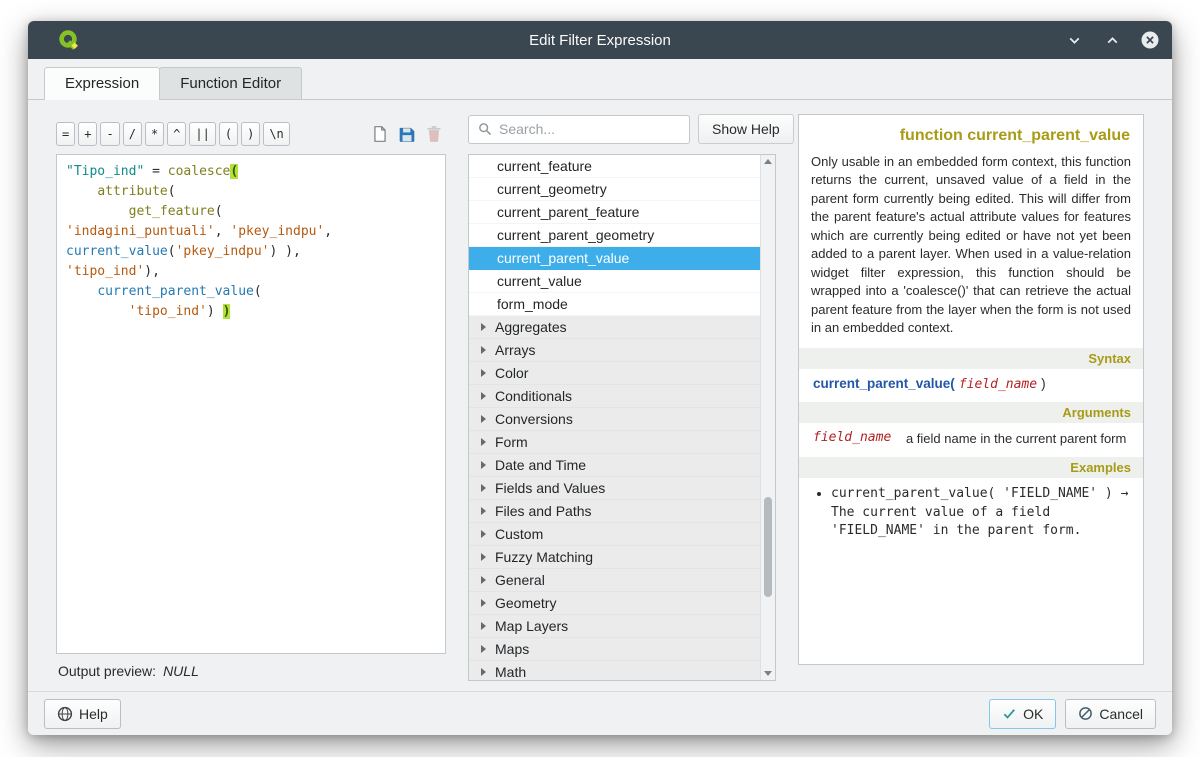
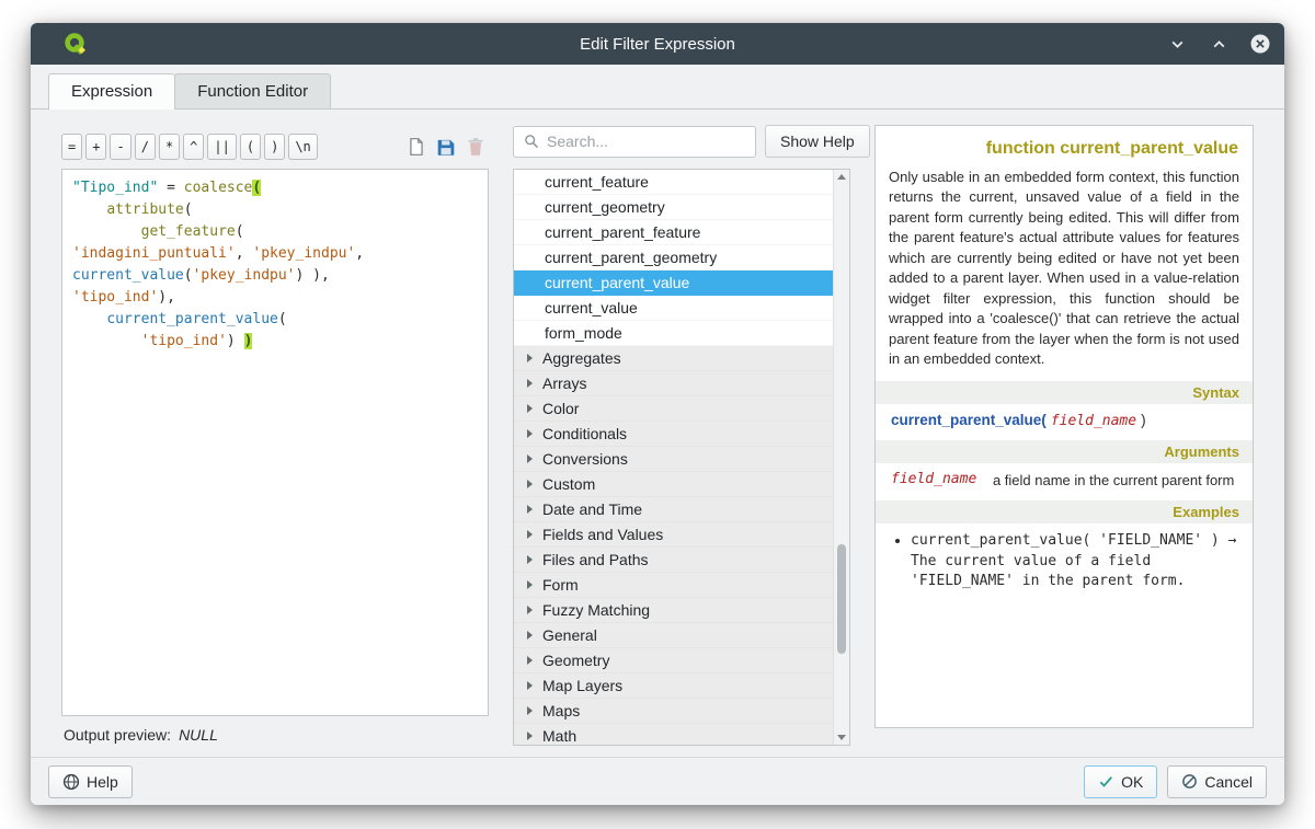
  Edit Filter Expression
  Expression
  Function Editor
  =
  +
  -
  /
  *
  ^
  ||
  (
  )
  \n
  "Tipo_ind" = coalesce(
  attribute(
  get_feature(
  'indagini_puntuali', 'pkey_indpu',
  current_value('pkey_indpu') ),
  'tipo_ind'),
  current_parent_value(
  'tipo_ind') )
  Output preview:
  NULL
  Search...
  Show Help
  current_feature
  current_geometry
  current_parent_feature
  current_parent_geometry
  current_parent_value
  current_value
  form_mode
  Aggregates
  Arrays
  Color
  Conditionals
  Conversions
- Form
+ Custom
  Date and Time
  Fields and Values
  Files and Paths
- Custom
+ Form
  Fuzzy Matching
  General
  Geometry
  Map Layers
  Maps
  Math
  function current_parent_value
  Only usable in an embedded form context, this function returns the current, unsaved value of a field in the parent form currently being edited. This will differ from the parent feature's actual attribute values for features which are currently being edited or have not yet been added to a parent layer. When used in a value-relation widget filter expression, this function should be wrapped into a 'coalesce()' that can retrieve the actual parent feature from the layer when the form is not used in an embedded context.
  Syntax
  current_parent_value( field_name )
  Arguments
  field_name
  a field name in the current parent form
  Examples
  current_parent_value( 'FIELD_NAME' ) → The current value of a field 'FIELD_NAME' in the parent form.
  Help
  OK
  Cancel
